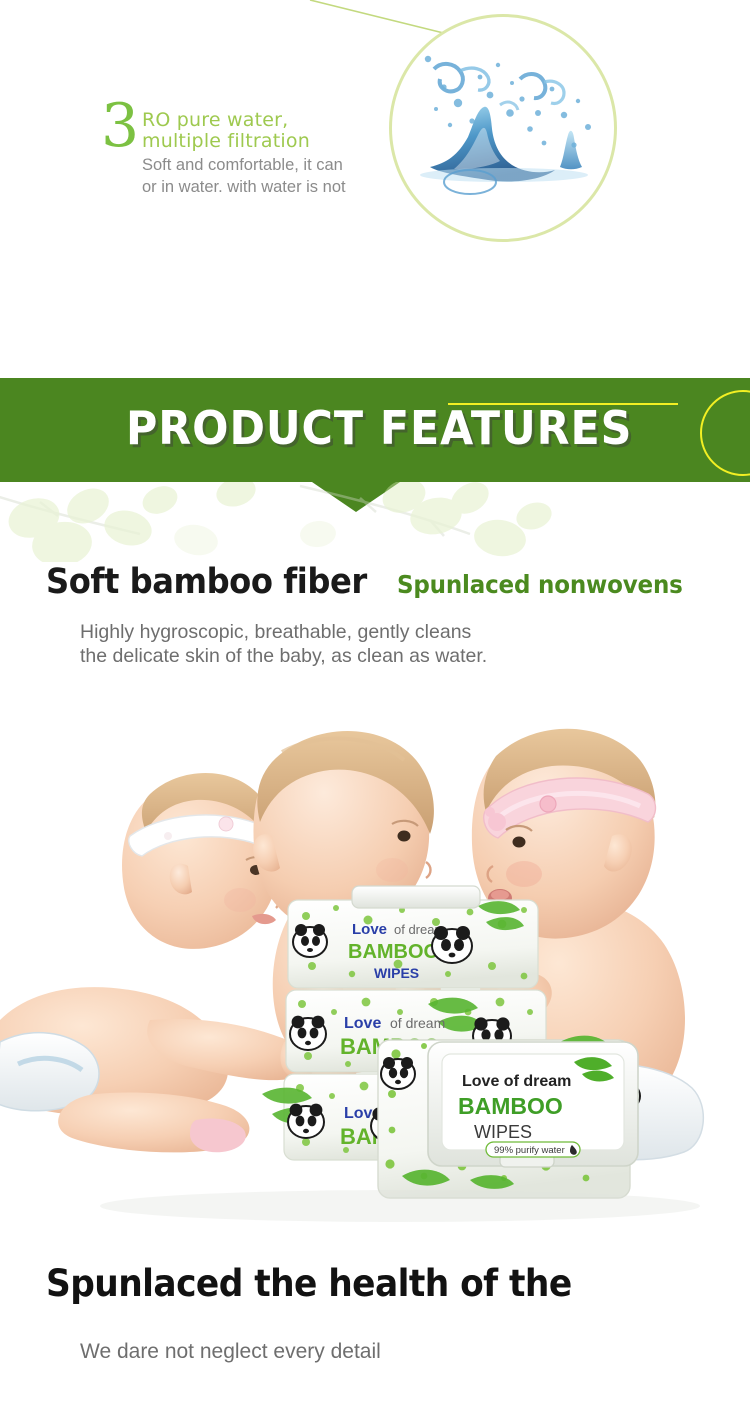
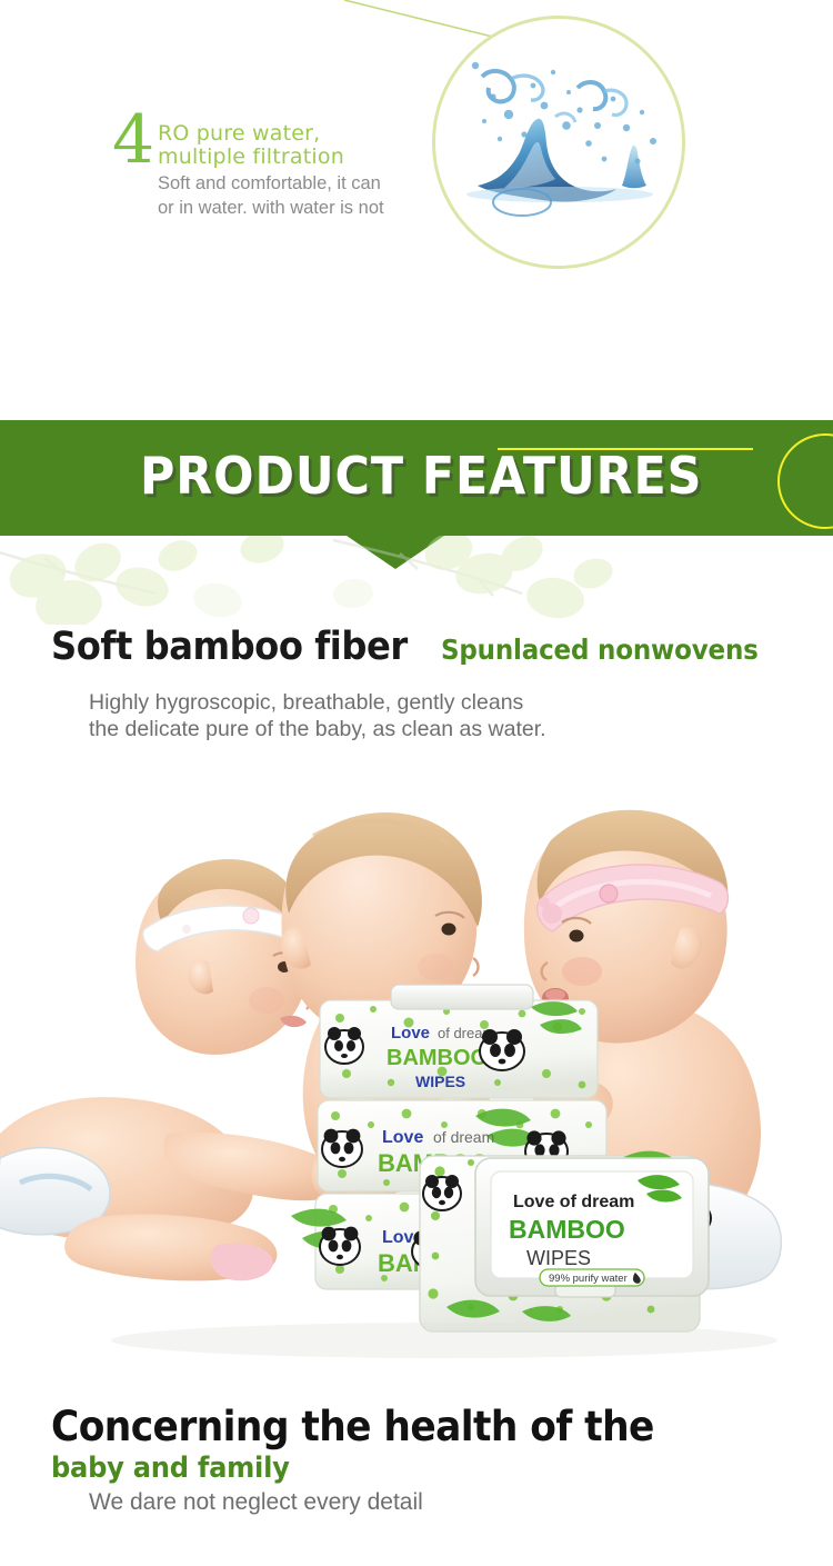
- 3
+ 4
  RO pure water,
  multiple filtration
  Soft and comfortable, it can
  or in water. with water is not
  PRODUCT FEATURES
  Soft bamboo fiber Spunlaced nonwovens
  Highly hygroscopic, breathable, gently cleans
- the delicate skin of the baby, as clean as water.
+ the delicate pure of the baby, as clean as water.
  Love
  of drea
  BAMBOO
  WIPES
  Love
  of dream
  Lov
  Love of dream
  BAMBOO
  WIPES
  99% purify water
- Spunlaced the health of the
+ Concerning the health of the
+ baby and family
  We dare not neglect every detail
